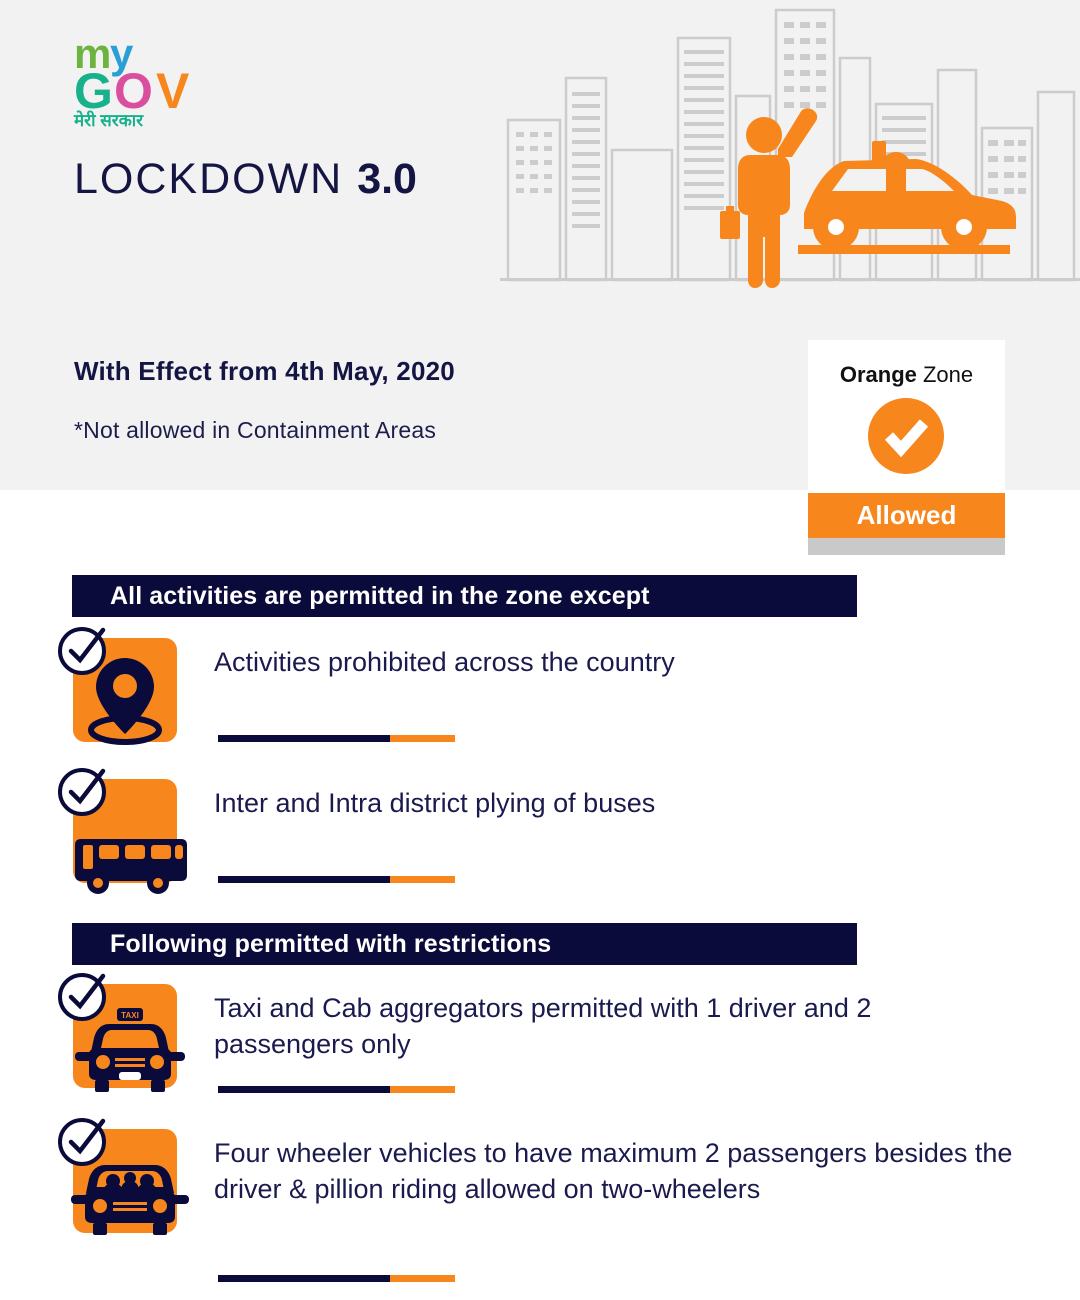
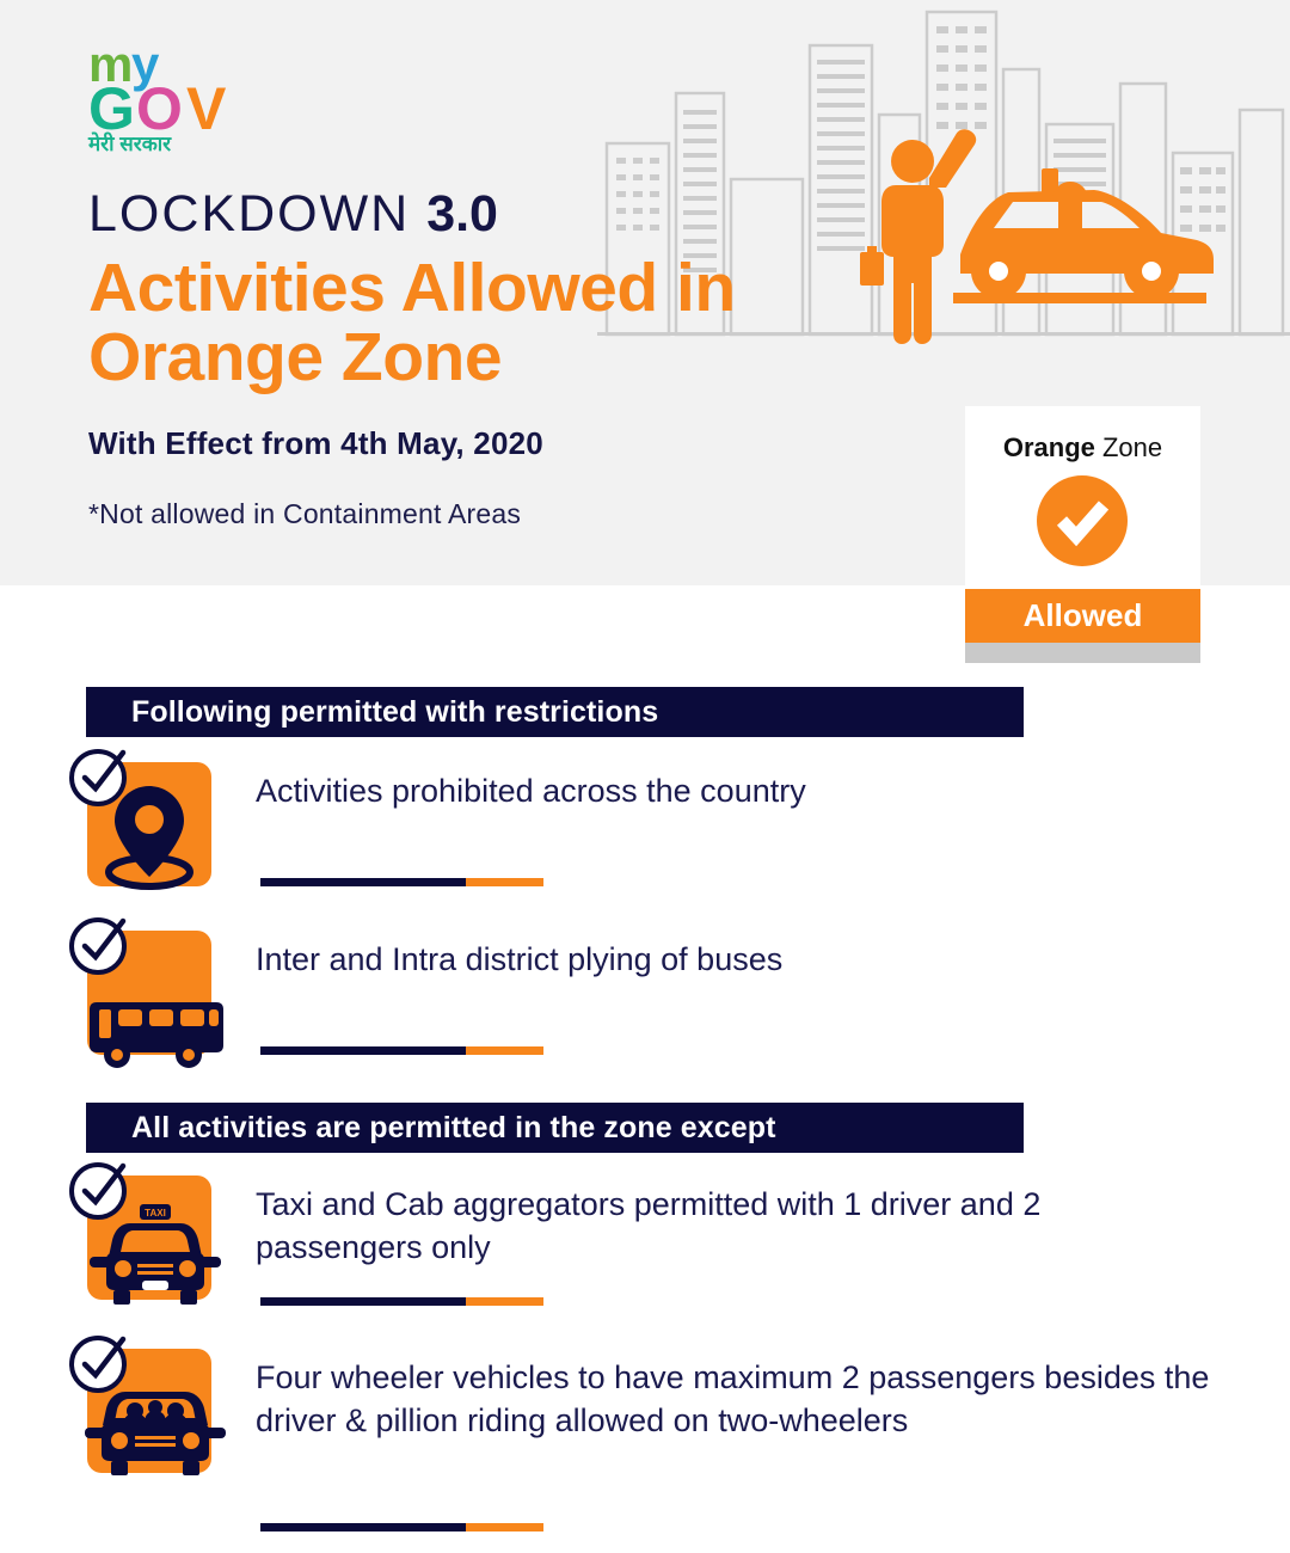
  m
  y
  G
  O
  V
  मेरी सरकार
  LOCKDOWN 3.0
+ Activities Allowed in Orange Zone
  With Effect from 4th May, 2020
  *Not allowed in Containment Areas
  Orange Zone
  Allowed
- All activities are permitted in the zone except
+ Following permitted with restrictions
  Activities prohibited across the country
  Inter and Intra district plying of buses
- Following permitted with restrictions
+ All activities are permitted in the zone except
  TAXI
  Taxi and Cab aggregators permitted with 1 driver and 2 passengers only
  Four wheeler vehicles to have maximum 2 passengers besides the driver & pillion riding allowed on two-wheelers
